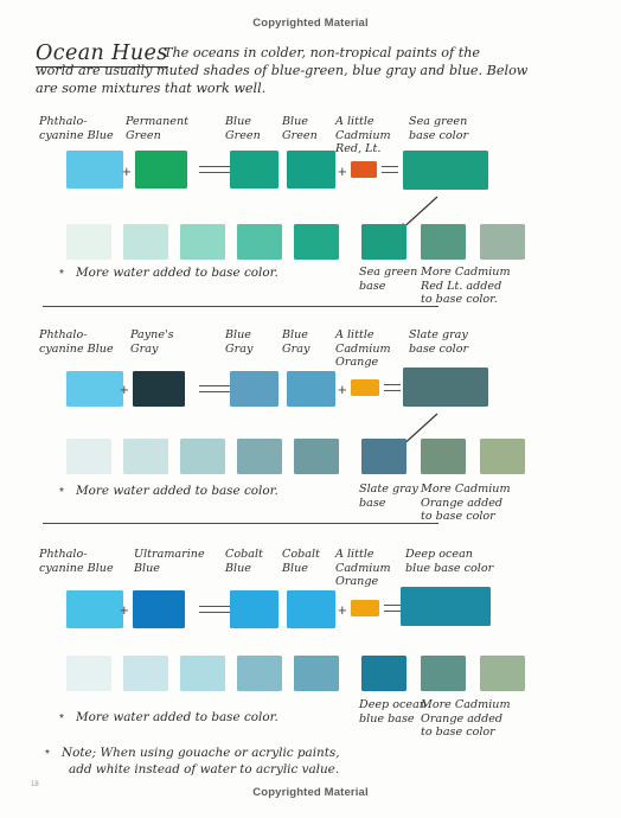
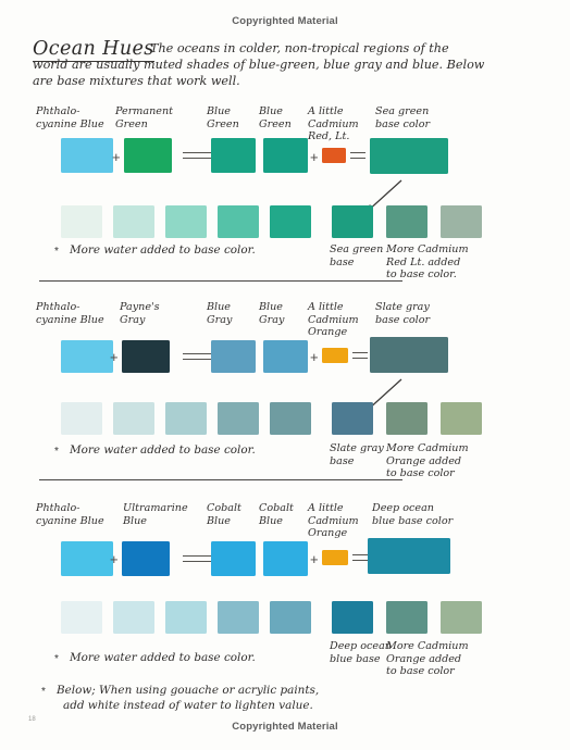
  Copyrighted Material
  Ocean Hues
- The oceans in colder, non-tropical paints of the
+ The oceans in colder, non-tropical regions of the
  world are usually muted shades of blue-green, blue gray and blue. Below
- are some mixtures that work well.
+ are base mixtures that work well.
  Phthalo-
  cyanine Blue
  Permanent
  Green
  Blue
  Green
  Blue
  Green
  A little
  Cadmium
  Red, Lt.
  Sea green
  base color
  +
  +
  *
  More water added to base color.
  Sea green
  base
  More Cadmium
  Red Lt. added
  to base color.
  Phthalo-
  cyanine Blue
  Payne's
  Gray
  Blue
  Gray
  Blue
  Gray
  A little
  Cadmium
  Orange
  Slate gray
  base color
  +
  +
  *
  More water added to base color.
  Slate gray
  base
  More Cadmium
  Orange added
  to base color
  Phthalo-
  cyanine Blue
  Ultramarine
  Blue
  Cobalt
  Blue
  Cobalt
  Blue
  A little
  Cadmium
  Orange
  Deep ocean
  blue base color
  +
  +
  *
  More water added to base color.
  Deep ocean
  blue base
  More Cadmium
  Orange added
  to base color
  *
- Note; When using gouache or acrylic paints,
+ Below; When using gouache or acrylic paints,
- add white instead of water to acrylic value.
+ add white instead of water to lighten value.
  Copyrighted Material
